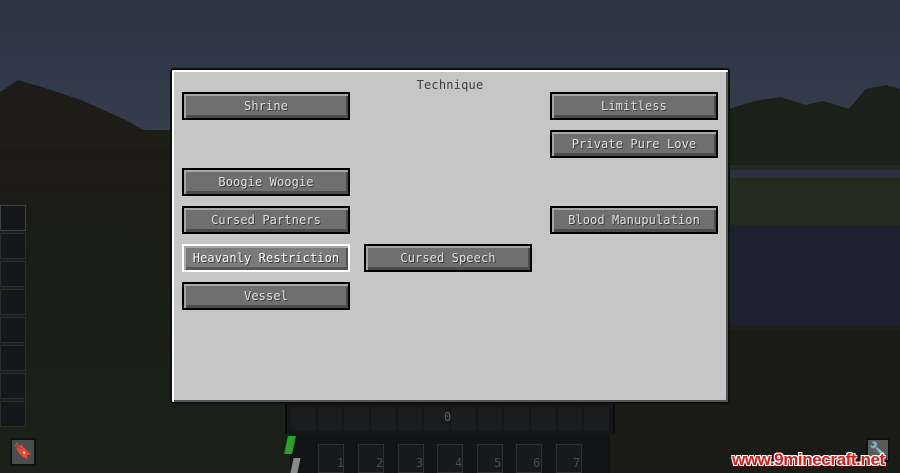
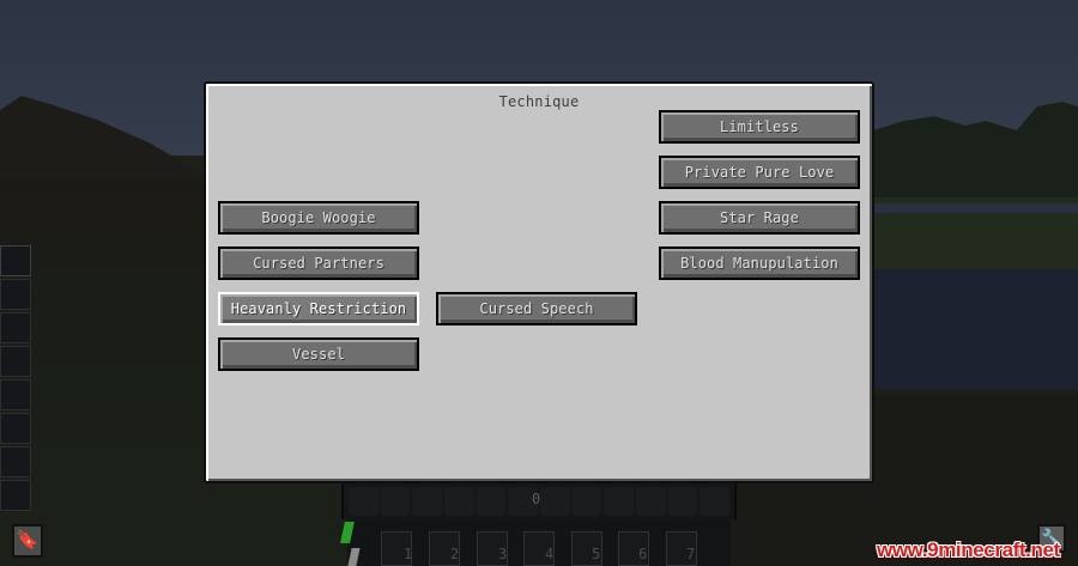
  🔖
  0
  1
  2
  3
  4
  5
  6
  7
  🔧
  www.9minecraft.net
  Technique
- Shrine
  Boogie Woogie
  Cursed Partners
  Heavanly Restriction
  Vessel
  Cursed Speech
  Limitless
  Private Pure Love
+ Star Rage
  Blood Manupulation
